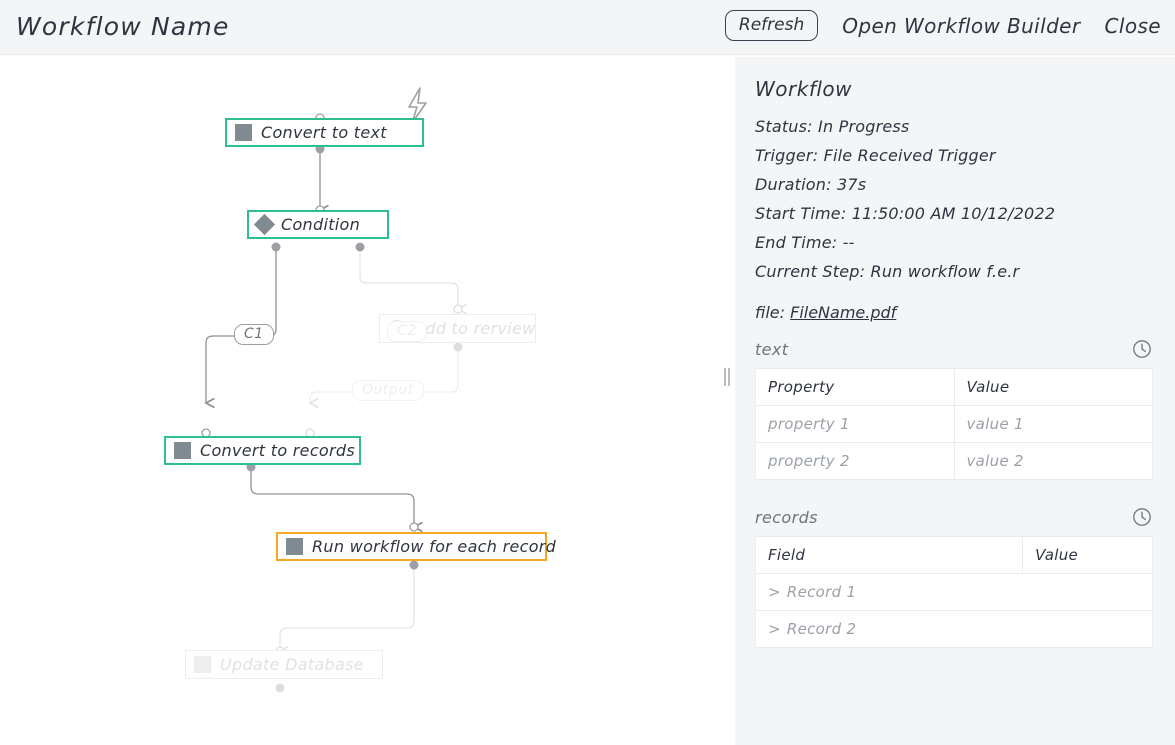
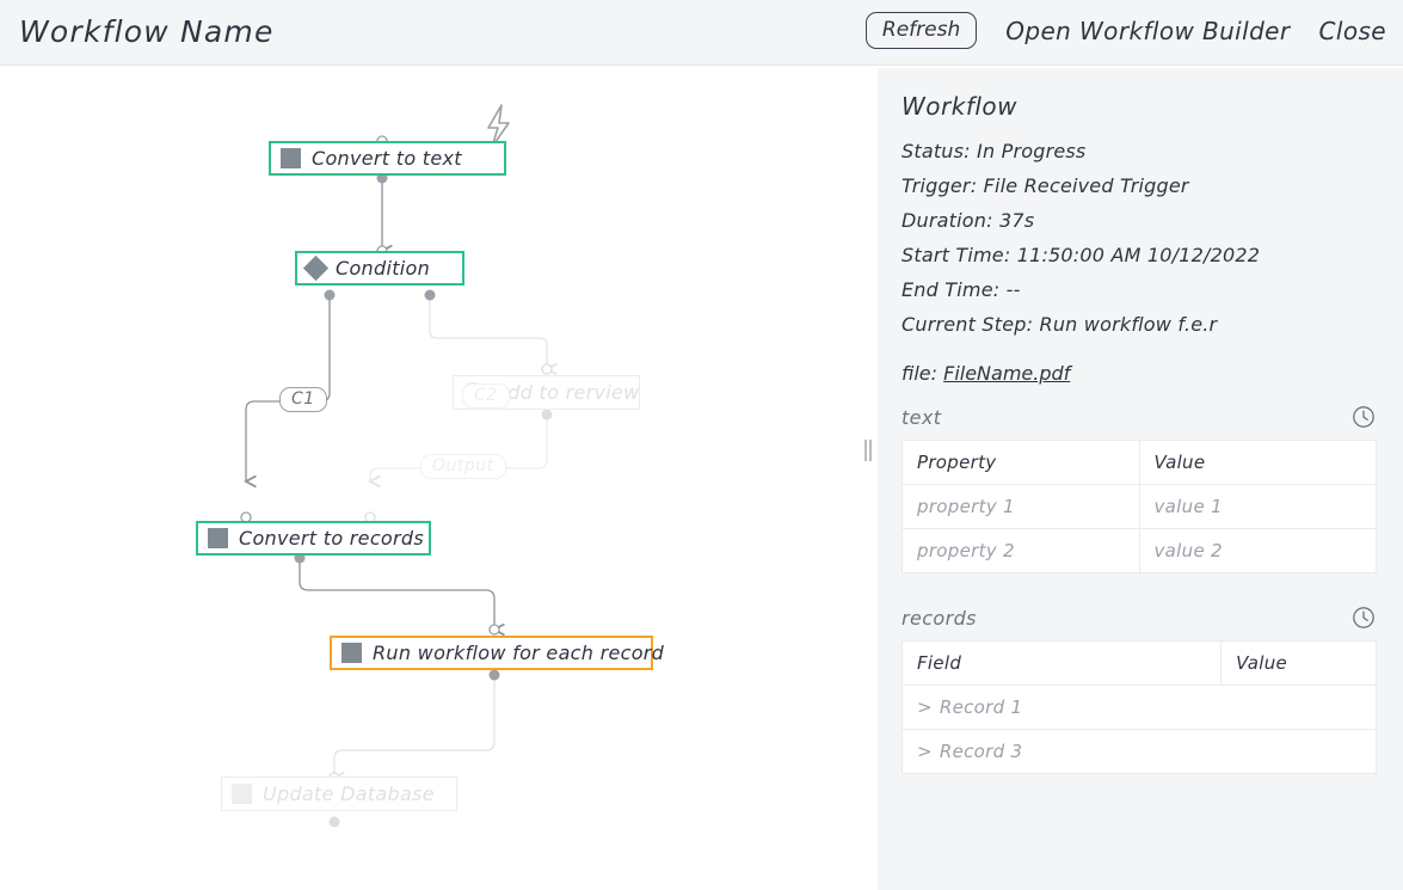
  Workflow Name
  Refresh
  Open Workflow Builder
  Close
  Convert to text
  Condition
  dd to rerview
  Convert to records
  Run workflow for each record
  Update Database
  C1
  Workflow
  Status: In Progress
  Trigger: File Received Trigger
  Duration: 37s
  Start Time: 11:50:00 AM 10/12/2022
  End Time: --
  Current Step: Run workflow f.e.r
  file: FileName.pdf
  text
  Property	Value
  property 1	value 1
  property 2	value 2
  records
  Field	Value
  > Record 1
- > Record 2
+ > Record 3
